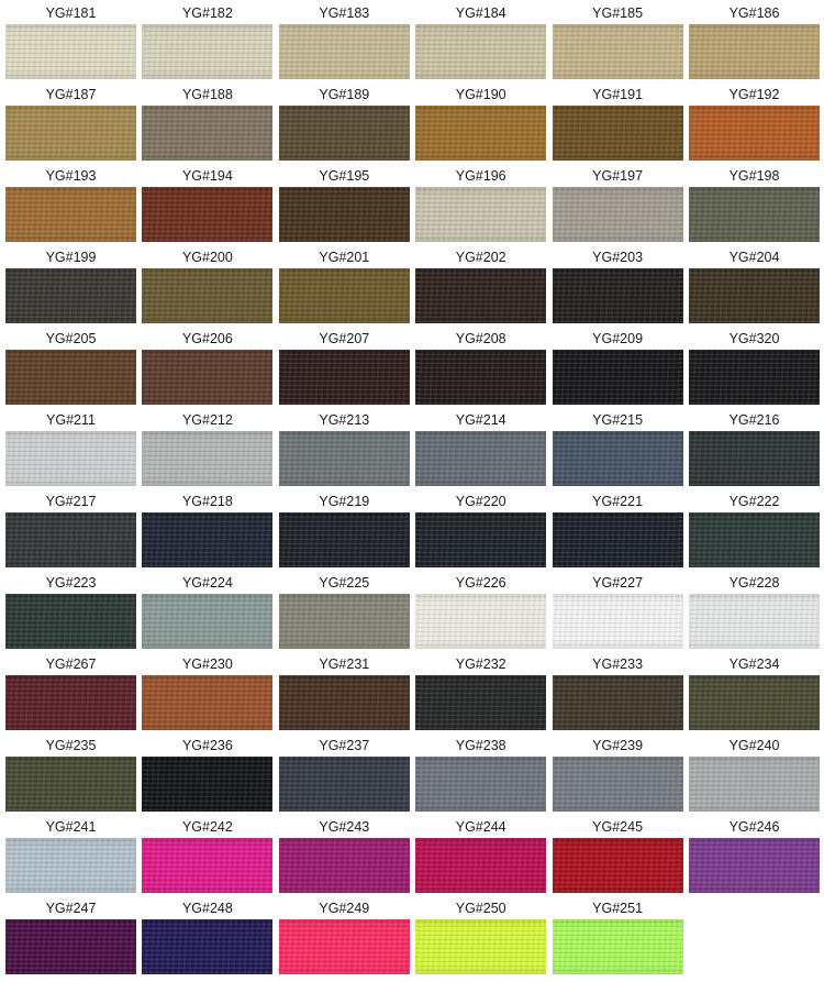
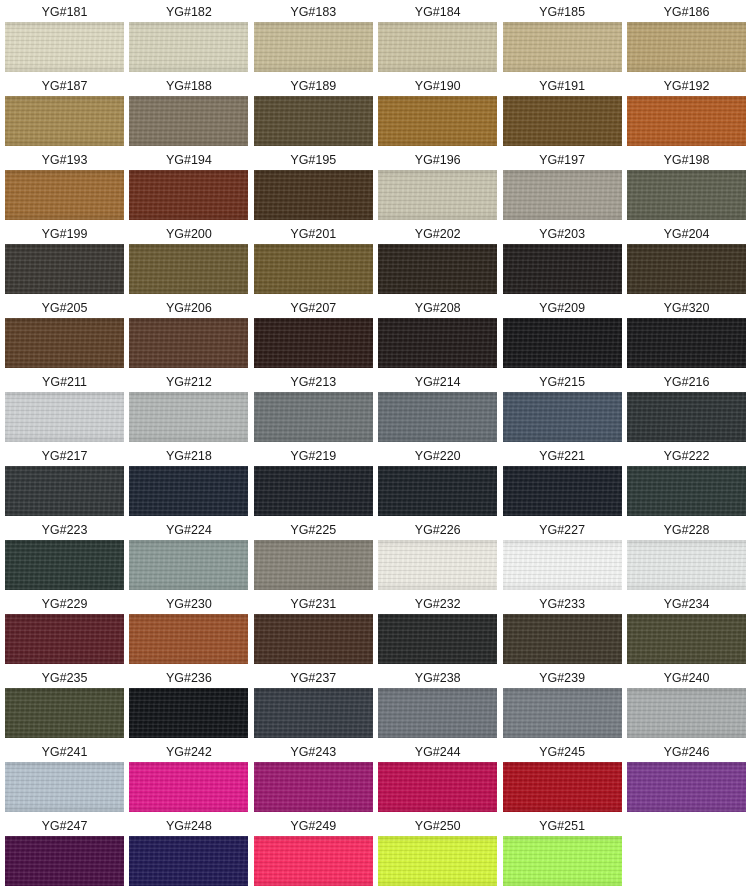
  YG#181
  YG#182
  YG#183
  YG#184
  YG#185
  YG#186
  YG#187
  YG#188
  YG#189
  YG#190
  YG#191
  YG#192
  YG#193
  YG#194
  YG#195
  YG#196
  YG#197
  YG#198
  YG#199
  YG#200
  YG#201
  YG#202
  YG#203
  YG#204
  YG#205
  YG#206
  YG#207
  YG#208
  YG#209
  YG#320
  YG#211
  YG#212
  YG#213
  YG#214
  YG#215
  YG#216
  YG#217
  YG#218
  YG#219
  YG#220
  YG#221
  YG#222
  YG#223
  YG#224
  YG#225
  YG#226
  YG#227
  YG#228
- YG#267
+ YG#229
  YG#230
  YG#231
  YG#232
  YG#233
  YG#234
  YG#235
  YG#236
  YG#237
  YG#238
  YG#239
  YG#240
  YG#241
  YG#242
  YG#243
  YG#244
  YG#245
  YG#246
  YG#247
  YG#248
  YG#249
  YG#250
  YG#251
